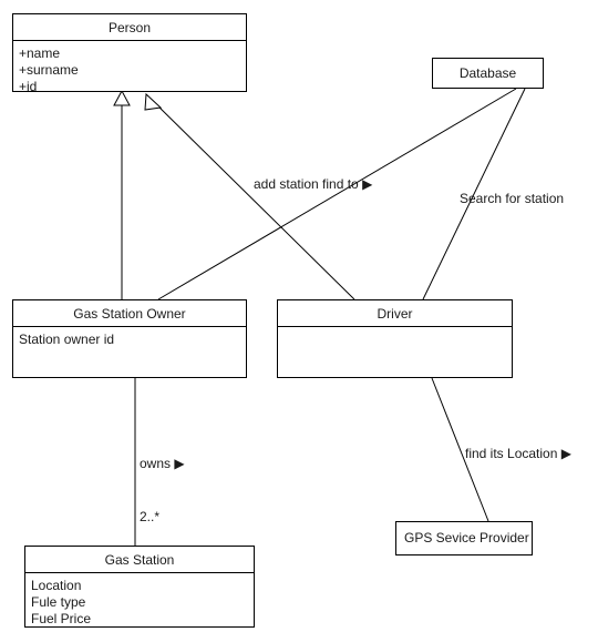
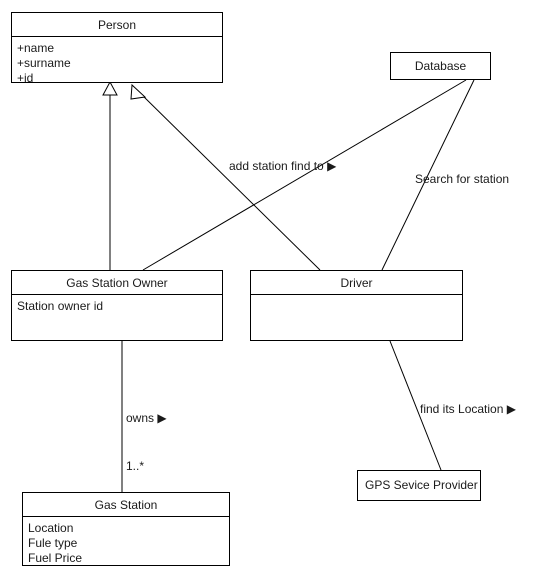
  Person
  +name
  +surname
  +id
  Database
  Gas Station Owner
  Station owner id
  Driver
  GPS Sevice Provider
  Gas Station
  Location
  Fule type
  Fuel Price
  add station find to ▶
  Search for station
  owns ▶
- 2..*
+ 1..*
  find its Location ▶
